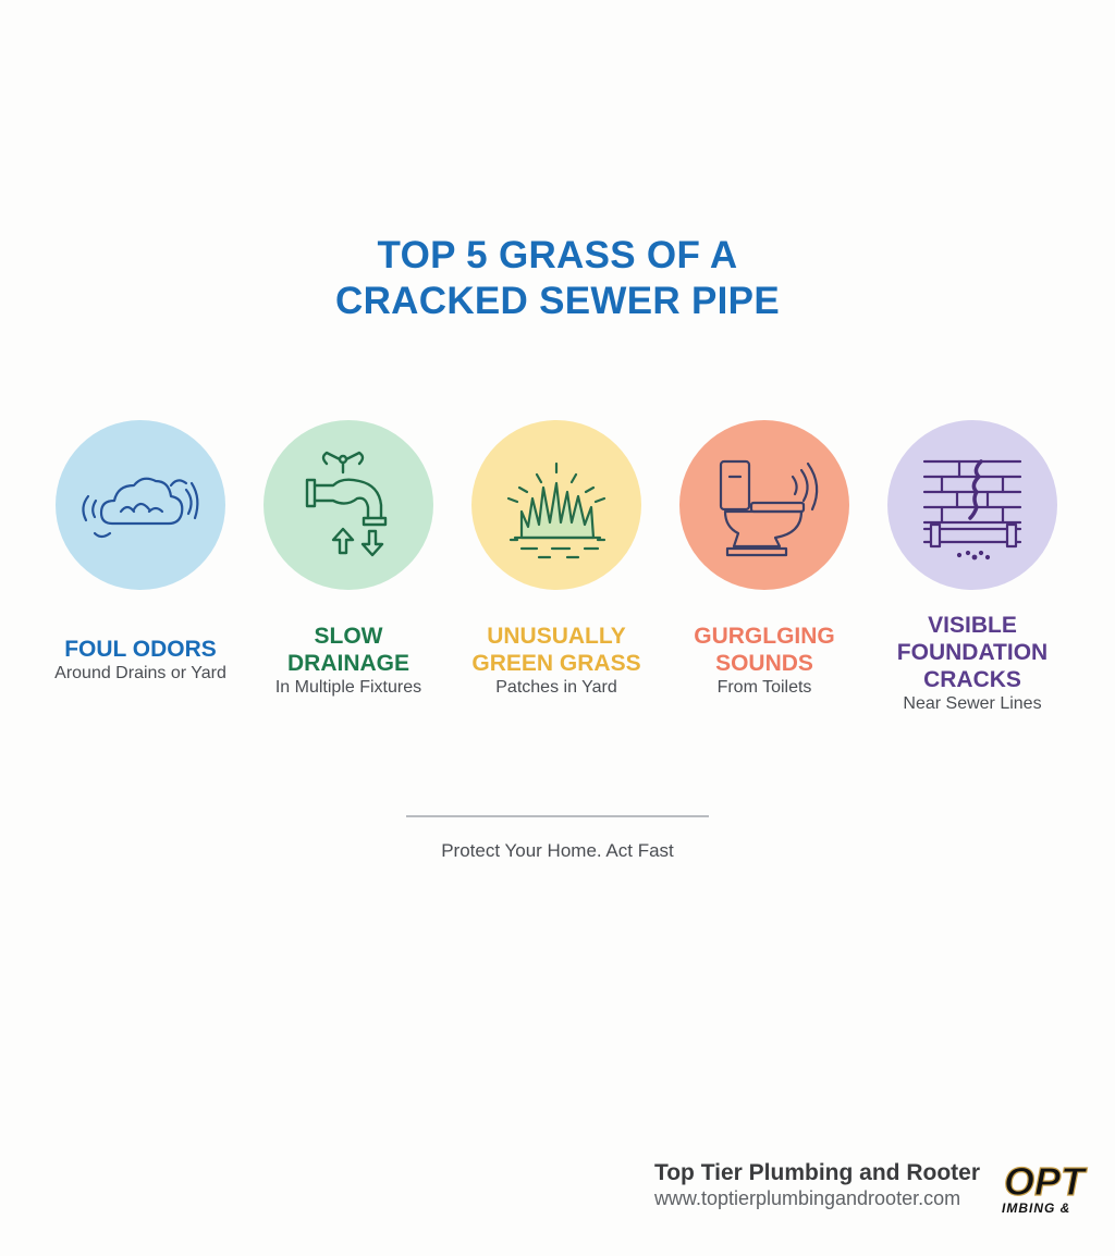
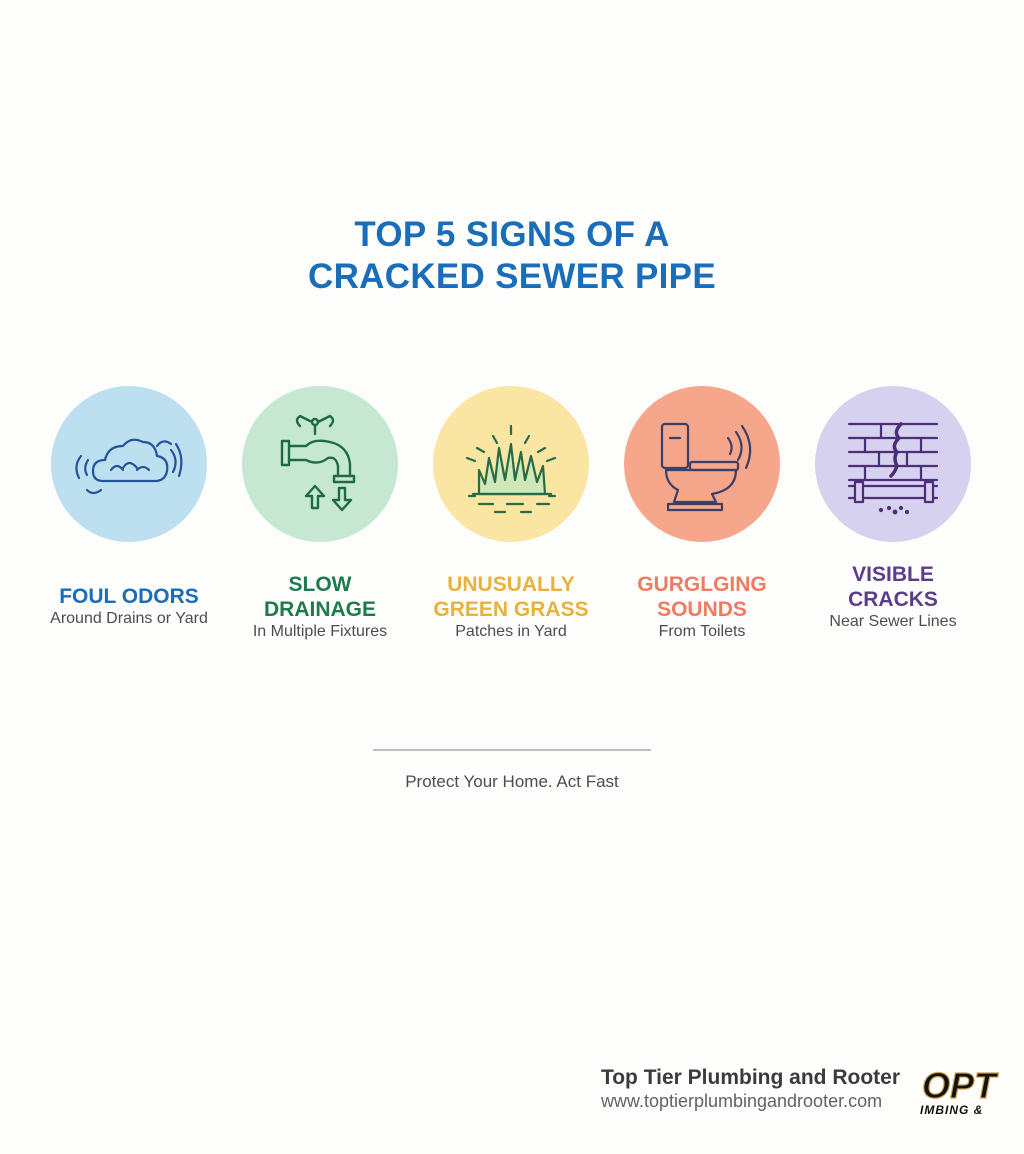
- TOP 5 GRASS OF A
+ TOP 5 SIGNS OF A
  CRACKED SEWER PIPE
  FOUL ODORS
  Around Drains or Yard
  SLOW
  DRAINAGE
  In Multiple Fixtures
  UNUSUALLY
  GREEN GRASS
  Patches in Yard
  GURGLGING
  SOUNDS
  From Toilets
  VISIBLE
- FOUNDATION
  CRACKS
  Near Sewer Lines
  Protect Your Home. Act Fast
  Top Tier Plumbing and Rooter
  www.toptierplumbingandrooter.com
  OPT
  IMBING &
